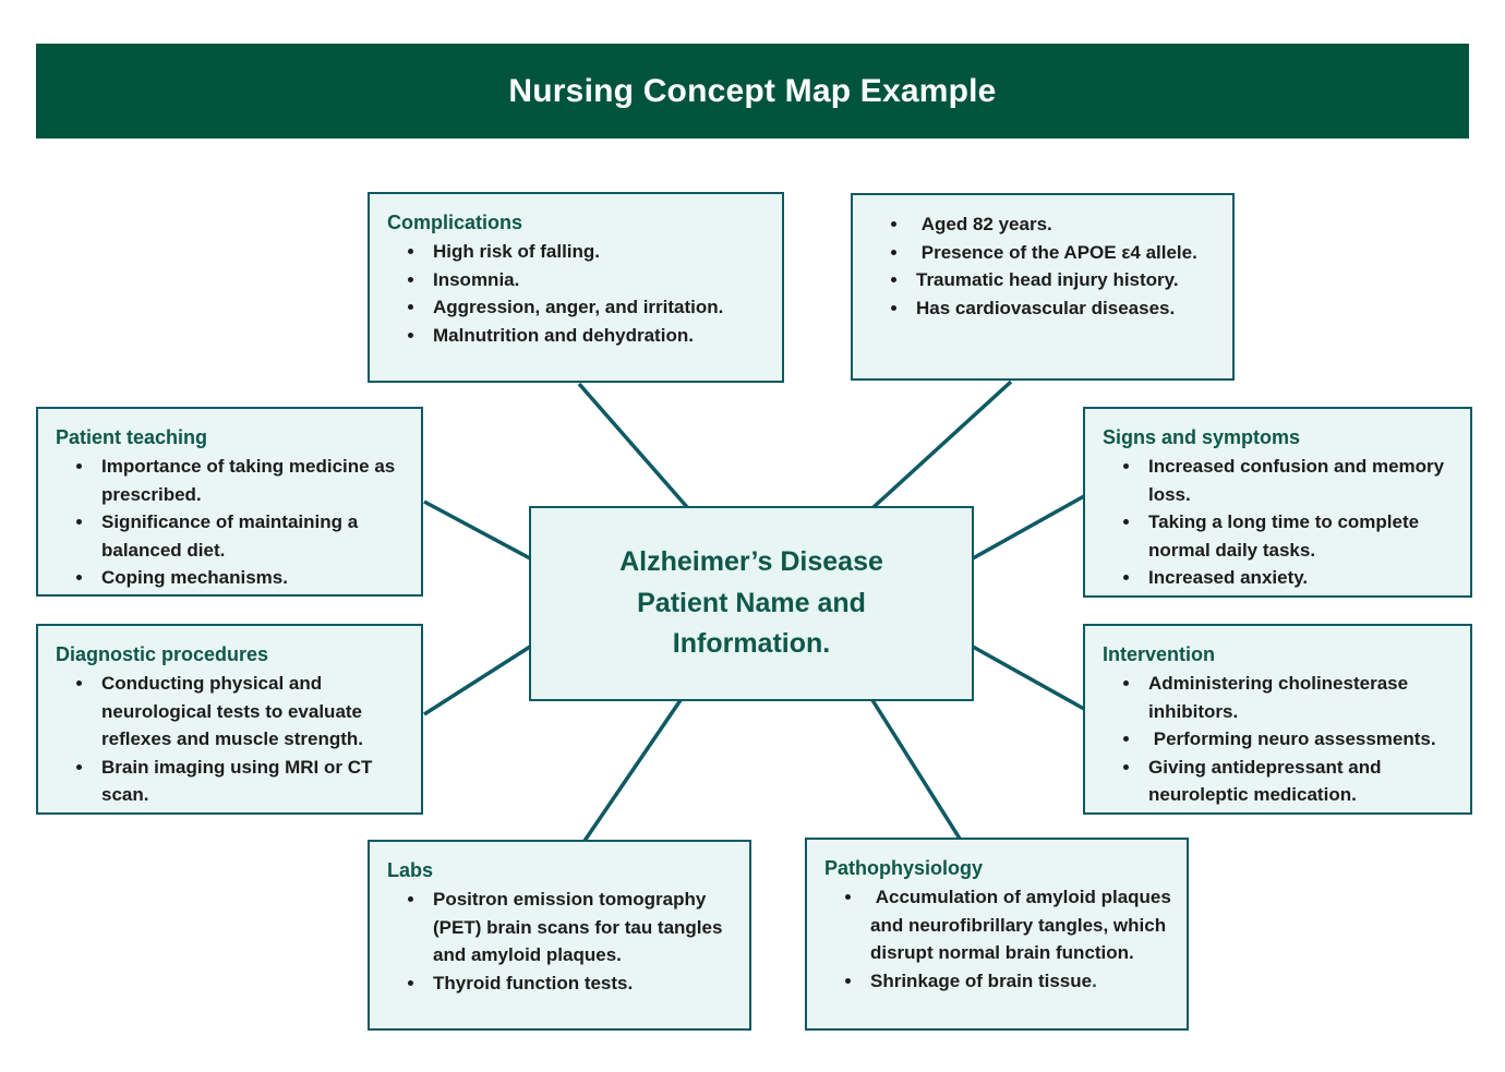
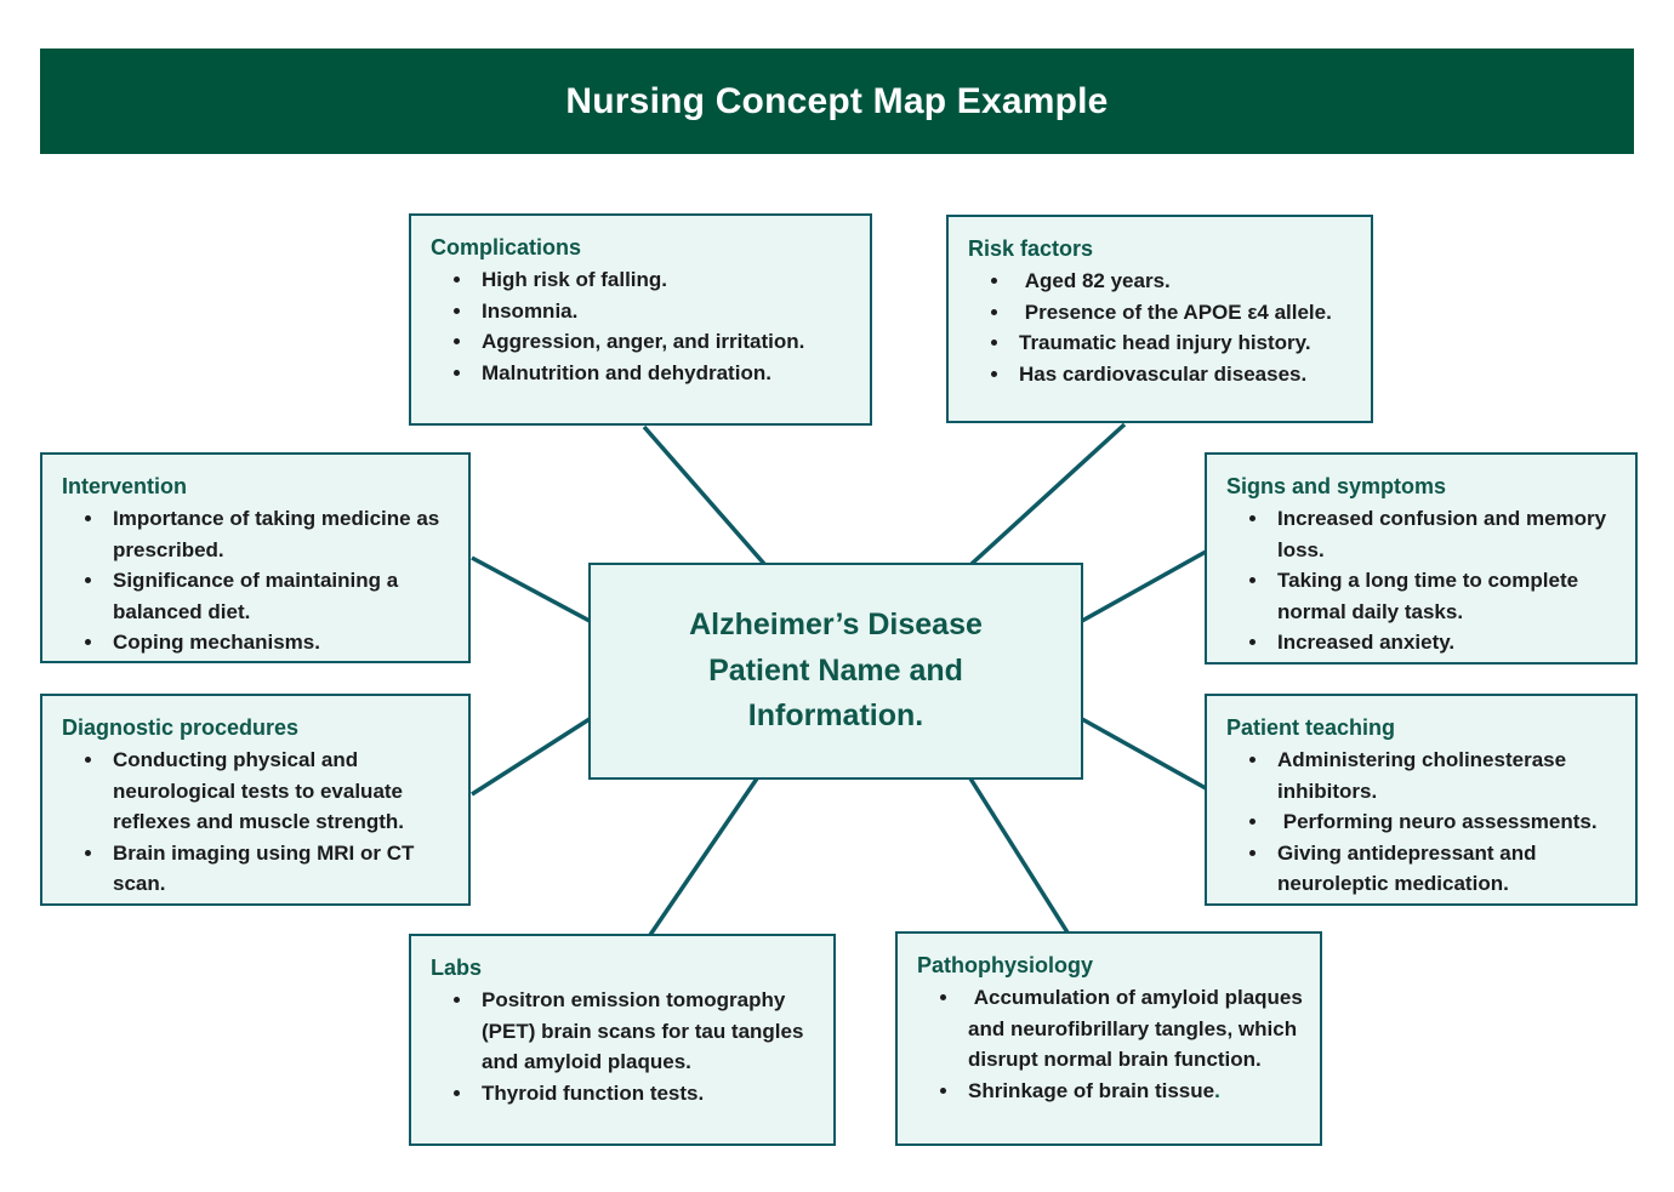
  Nursing Concept Map Example
  Complications
  High risk of falling.
  Insomnia.
  Aggression, anger, and irritation.
  Malnutrition and dehydration.
+ Risk factors
  Aged 82 years.
  Presence of the APOE ε4 allele.
  Traumatic head injury history.
  Has cardiovascular diseases.
- Patient teaching
+ Intervention
  Importance of taking medicine as prescribed.
  Significance of maintaining a balanced diet.
  Coping mechanisms.
  Signs and symptoms
  Increased confusion and memory loss.
  Taking a long time to complete normal daily tasks.
  Increased anxiety.
  Diagnostic procedures
  Conducting physical and neurological tests to evaluate reflexes and muscle strength.
  Brain imaging using MRI or CT scan.
- Intervention
+ Patient teaching
  Administering cholinesterase inhibitors.
  Performing neuro assessments.
  Giving antidepressant and neuroleptic medication.
  Labs
  Positron emission tomography (PET) brain scans for tau tangles and amyloid plaques.
  Thyroid function tests.
  Pathophysiology
  Accumulation of amyloid plaques and neurofibrillary tangles, which disrupt normal brain function.
  Shrinkage of brain tissue.
  Alzheimer’s Disease Patient Name and Information.
